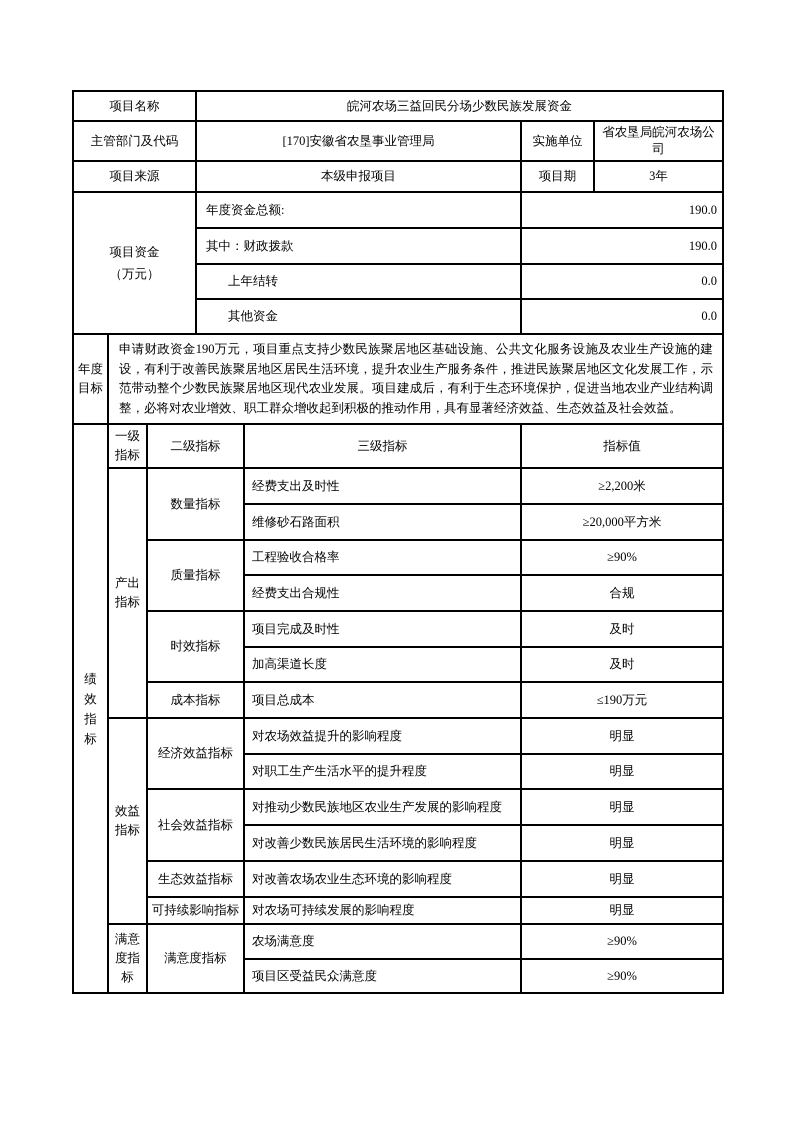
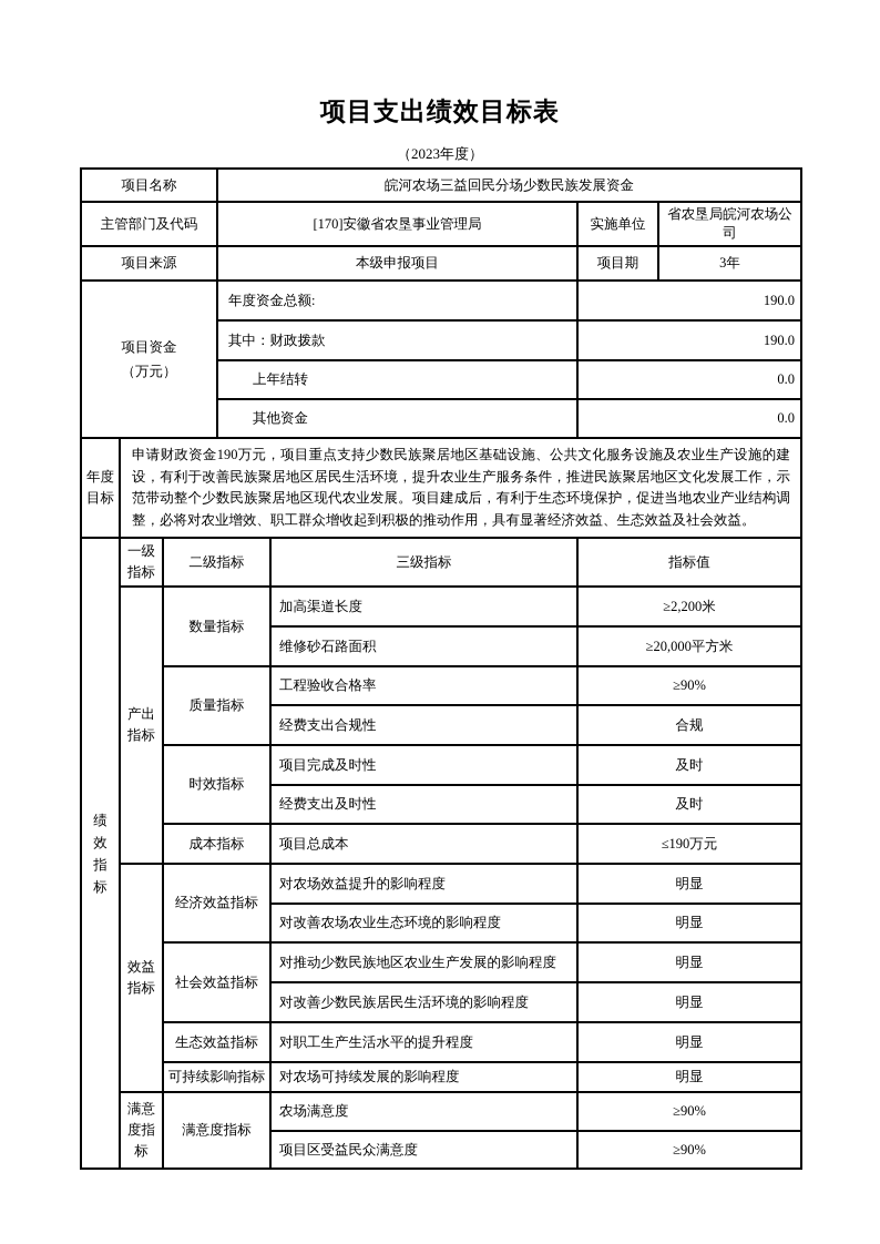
+ 项目支出绩效目标表
+ （2023年度）
  项目名称	皖河农场三益回民分场少数民族发展资金
  主管部门及代码	[170]安徽省农垦事业管理局	实施单位	省农垦局皖河农场公司
  项目来源	本级申报项目	项目期	3年
  项目资金 （万元）	年度资金总额:	190.0
  其中：财政拨款	190.0
  上年结转	0.0
  其他资金	0.0
  年度目标	申请财政资金190万元，项目重点支持少数民族聚居地区基础设施、公共文化服务设施及农业生产设施的建设，有利于改善民族聚居地区居民生活环境，提升农业生产服务条件，推进民族聚居地区文化发展工作，示范带动整个少数民族聚居地区现代农业发展。项目建成后，有利于生态环境保护，促进当地农业产业结构调整，必将对农业增效、职工群众增收起到积极的推动作用，具有显著经济效益、生态效益及社会效益。
  绩效指标	一级指标	二级指标	三级指标	指标值
- 产出指标	数量指标	经费支出及时性	≥2,200米
+ 产出指标	数量指标	加高渠道长度	≥2,200米
  维修砂石路面积	≥20,000平方米
  质量指标	工程验收合格率	≥90%
  经费支出合规性	合规
  时效指标	项目完成及时性	及时
- 加高渠道长度	及时
+ 经费支出及时性	及时
  成本指标	项目总成本	≤190万元
  效益指标	经济效益指标	对农场效益提升的影响程度	明显
- 对职工生产生活水平的提升程度	明显
+ 对改善农场农业生态环境的影响程度	明显
  社会效益指标	对推动少数民族地区农业生产发展的影响程度	明显
  对改善少数民族居民生活环境的影响程度	明显
- 生态效益指标	对改善农场农业生态环境的影响程度	明显
+ 生态效益指标	对职工生产生活水平的提升程度	明显
  可持续影响指标	对农场可持续发展的影响程度	明显
  满意度指标	满意度指标	农场满意度	≥90%
  项目区受益民众满意度	≥90%
